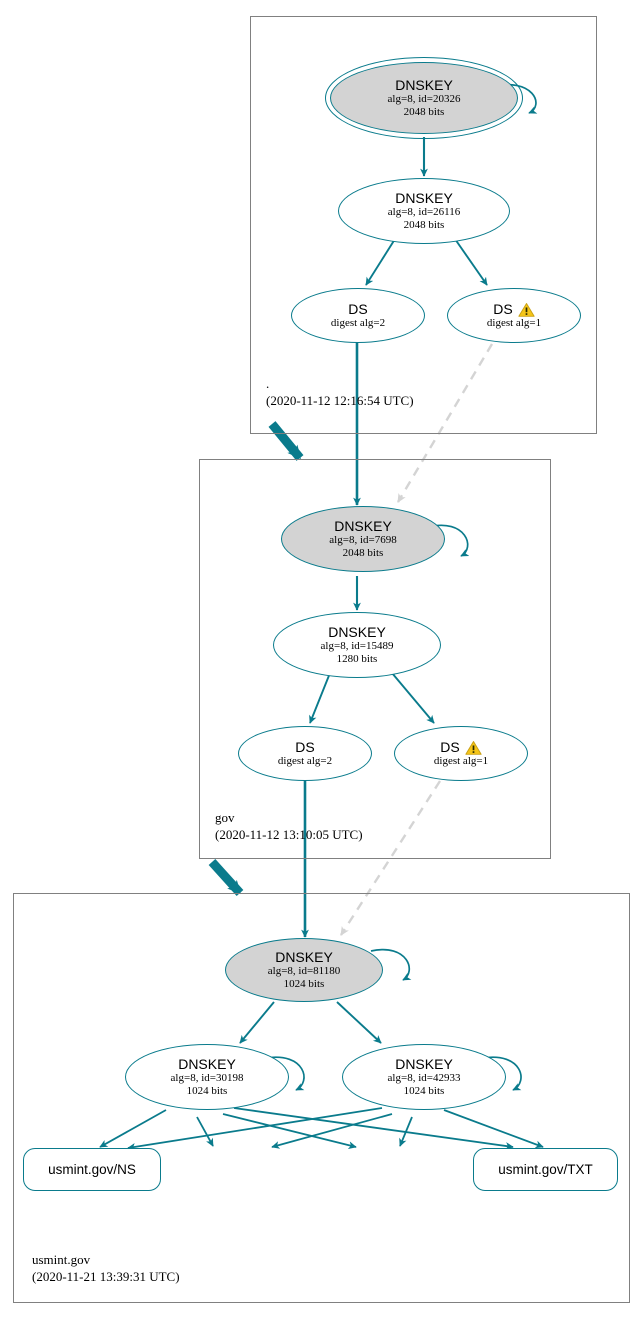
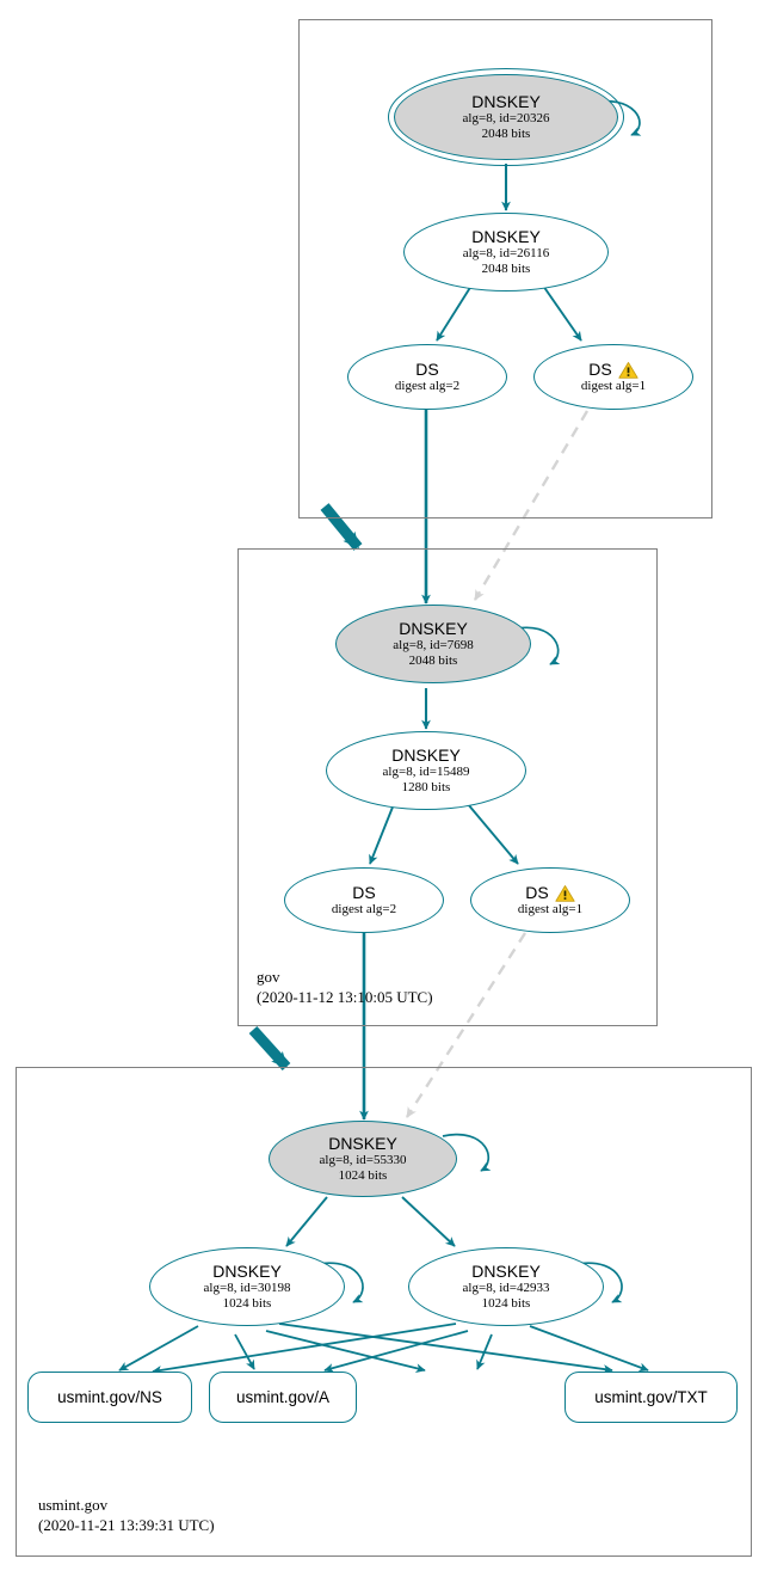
- .
- (2020-11-12 12:16:54 UTC)
  gov
  (2020-11-12 13:10:05 UTC)
  usmint.gov
  (2020-11-21 13:39:31 UTC)
  DNSKEY
  alg=8, id=20326
  2048 bits
  DNSKEY
  alg=8, id=26116
  2048 bits
  DS
  digest alg=2
  DS
  digest alg=1
  DNSKEY
  alg=8, id=7698
  2048 bits
  DNSKEY
  alg=8, id=15489
  1280 bits
  DS
  digest alg=2
  DS
  digest alg=1
  DNSKEY
- alg=8, id=81180
+ alg=8, id=55330
  1024 bits
  DNSKEY
  alg=8, id=30198
  1024 bits
  DNSKEY
  alg=8, id=42933
  1024 bits
  usmint.gov/NS
+ usmint.gov/A
  usmint.gov/TXT
